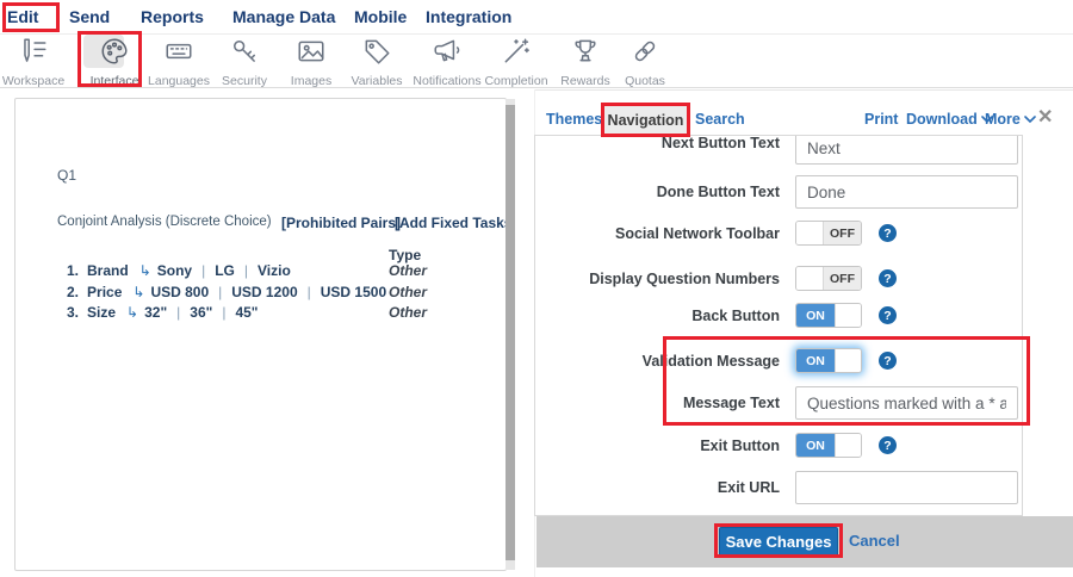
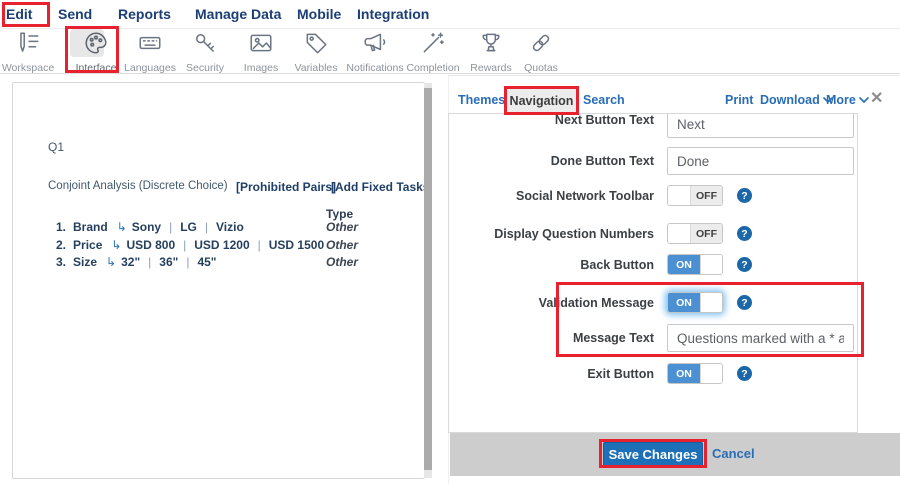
  Edit
  Send
  Reports
  Manage Data
  Mobile
  Integration
  Workspace
  Interface
  Languages
  Security
  Images
  Variables
  Notifications
  Completion
  Rewards
  Quotas
  Q1
  Conjoint Analysis (Discrete Choice)
  [Prohibited Pairs]
  [Add Fixed Task
  Type
  1. Brand ↳ Sony | LG | Vizio
  Other
  2. Price ↳ USD 800 | USD 1200 | USD 1500
  Other
  3. Size ↳ 32" | 36" | 45"
  Other
  Themes
  Navigation
  Search
  Print
  Download
  More
  ✕
  Next Button Text
  Next
  Done Button Text
  Done
  Social Network Toolbar
  OFF
  ?
  Display Question Numbers
  OFF
  ?
  Back Button
  ON
  ?
  Validation Message
  ON
  ?
  Message Text
  Questions marked with a * a
  Exit Button
  ON
  ?
- Exit URL
  Save Changes
  Cancel
